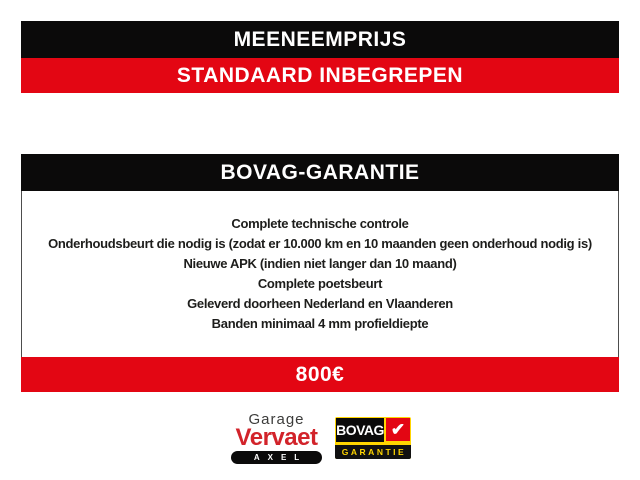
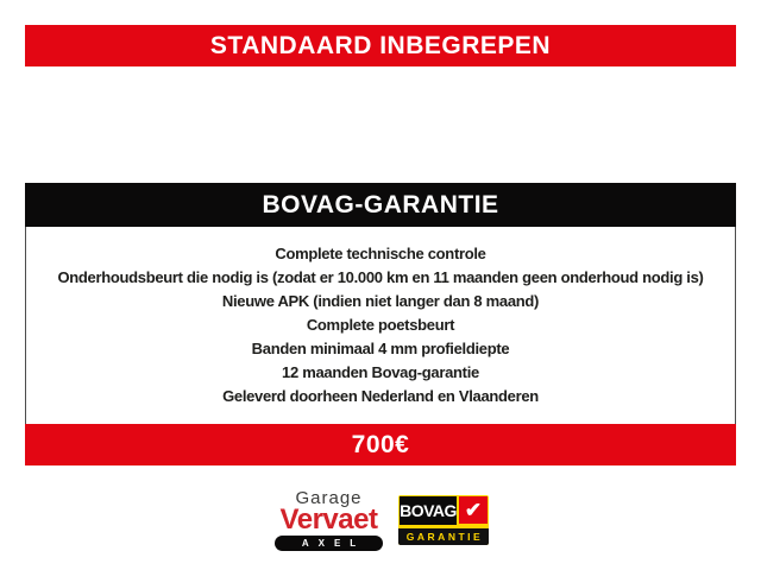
- MEENEEMPRIJS
  STANDAARD INBEGREPEN
  BOVAG-GARANTIE
  Complete technische controle
- Onderhoudsbeurt die nodig is (zodat er 10.000 km en 10 maanden geen onderhoud nodig is)
+ Onderhoudsbeurt die nodig is (zodat er 10.000 km en 11 maanden geen onderhoud nodig is)
- Nieuwe APK (indien niet langer dan 10 maand)
+ Nieuwe APK (indien niet langer dan 8 maand)
  Complete poetsbeurt
- Geleverd doorheen Nederland en Vlaanderen
+ Banden minimaal 4 mm profieldiepte
+ 12 maanden Bovag-garantie
- Banden minimaal 4 mm profieldiepte
+ Geleverd doorheen Nederland en Vlaanderen
- 800€
+ 700€
  Garage
  Vervaet
  AXEL
  BOVAG
  ✔
  GARANTIE
